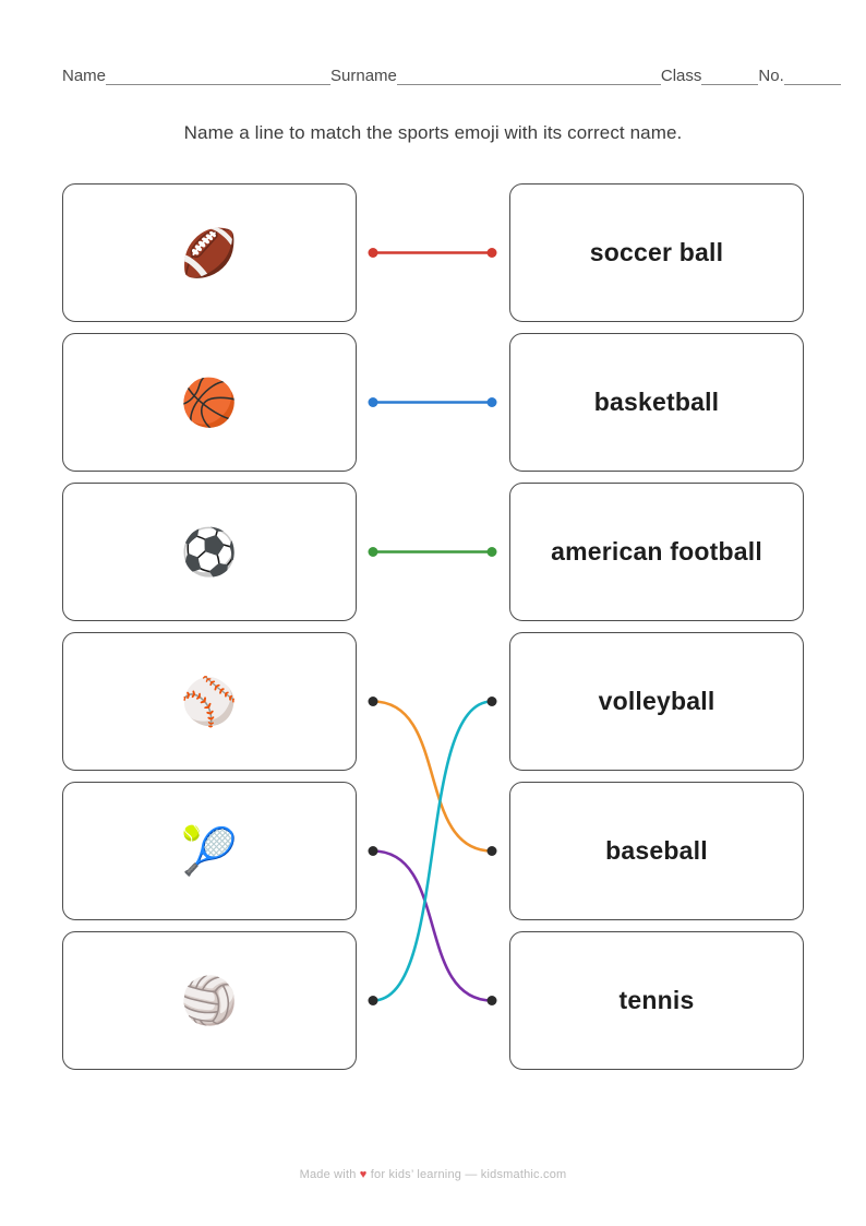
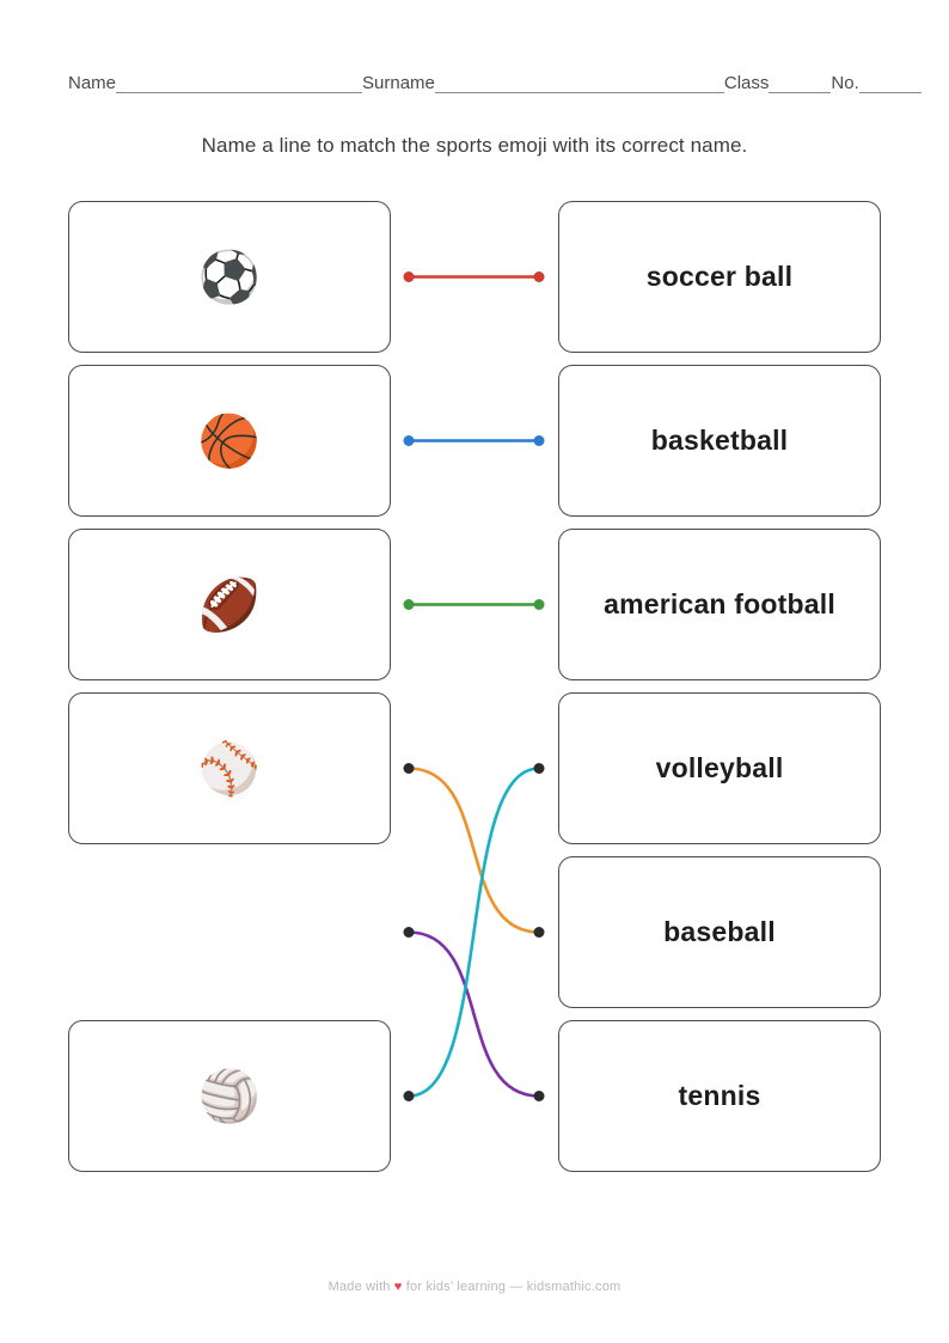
  Name
  Surname
  Class
  No.
  Name a line to match the sports emoji with its correct name.
- 🏈
+ ⚽
  🏀
- ⚽
+ 🏈
  ⚾
- 🎾
  🏐
  soccer ball
  basketball
  american football
  volleyball
  baseball
  tennis
  Made with ♥ for kids’ learning — kidsmathic.com
